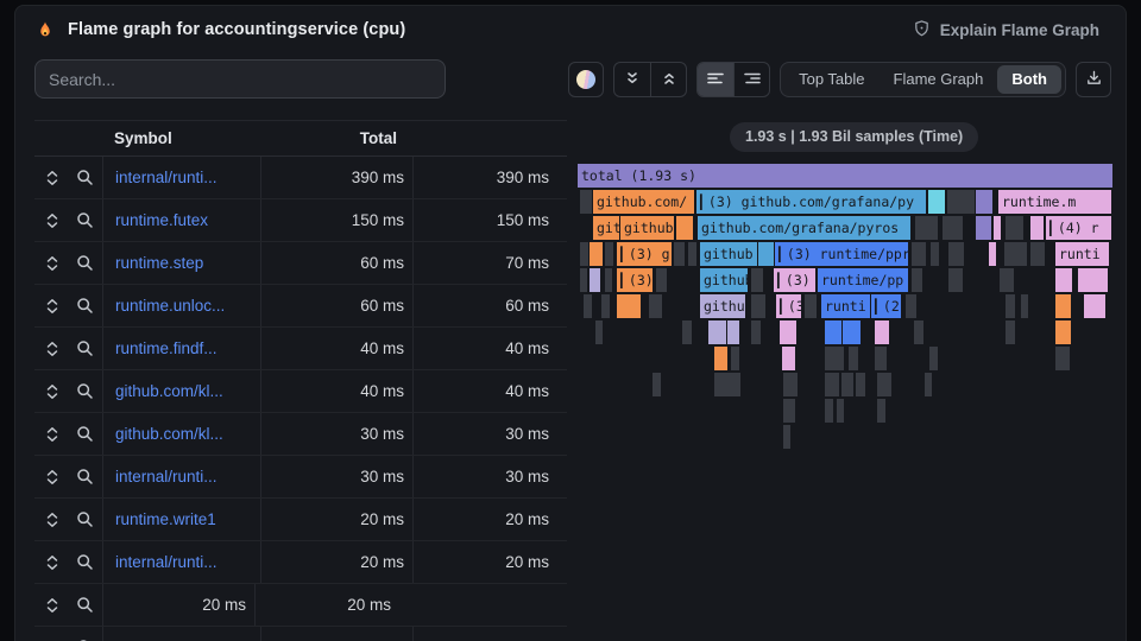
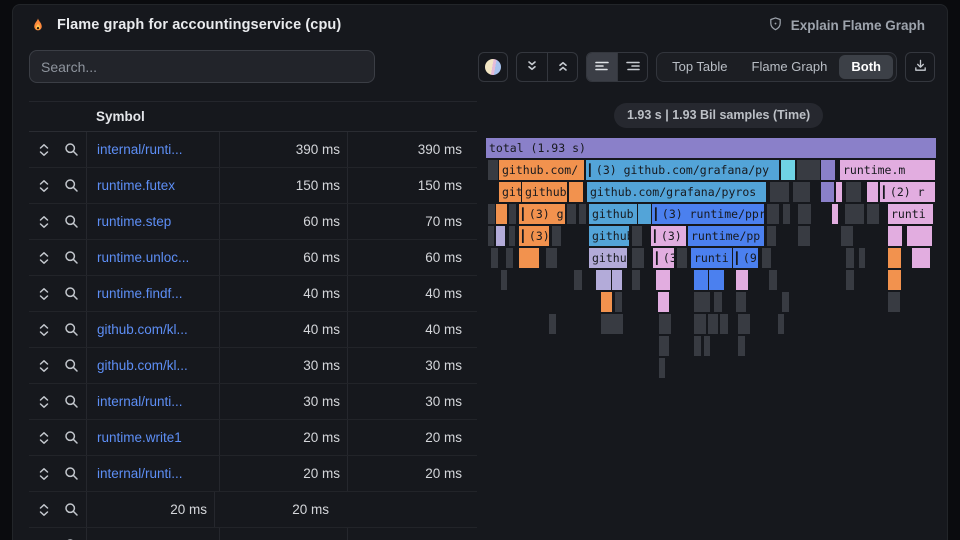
  Flame graph for accountingservice (cpu)
  Explain Flame Graph
  Search...
  Top Table
  Flame Graph
  Both
  1.93 s | 1.93 Bil samples (Time)
  Symbol
- Total
  internal/runti...
  390 ms
  390 ms
  runtime.futex
  150 ms
  150 ms
  runtime.step
  60 ms
  70 ms
  runtime.unloc...
  60 ms
  60 ms
  runtime.findf...
  40 ms
  40 ms
  github.com/kl...
  40 ms
  40 ms
  github.com/kl...
  30 ms
  30 ms
  internal/runti...
  30 ms
  30 ms
  runtime.write1
  20 ms
  20 ms
  internal/runti...
  20 ms
  20 ms
  20 ms
  20 ms
  total (1.93 s)
  github.com/
  ▎(3) github.com/grafana/py
  runtime.m
  git
  github
  github.com/grafana/pyros
- ▎(4) r
+ ▎(2) r
  ▎(3) g
  github
  ▎(3) runtime/ppr
  runti
  ▎(3)
  githu
  ▎(3)
  runtime/pp
  githu
  ▎(3
  runti
- ▎(2
+ ▎(9
